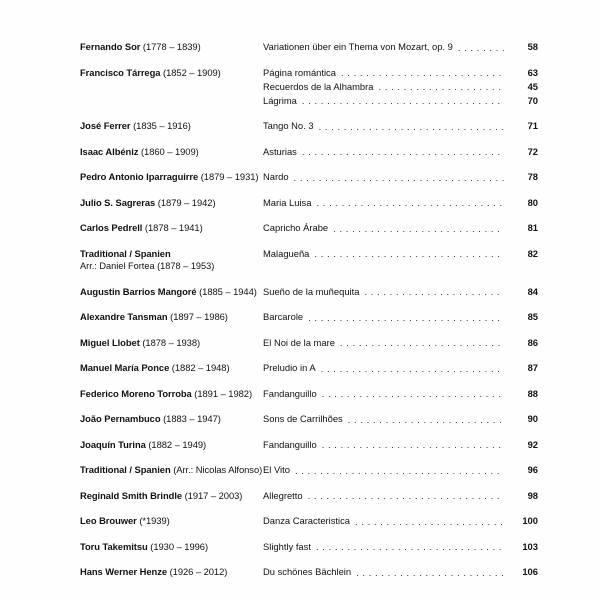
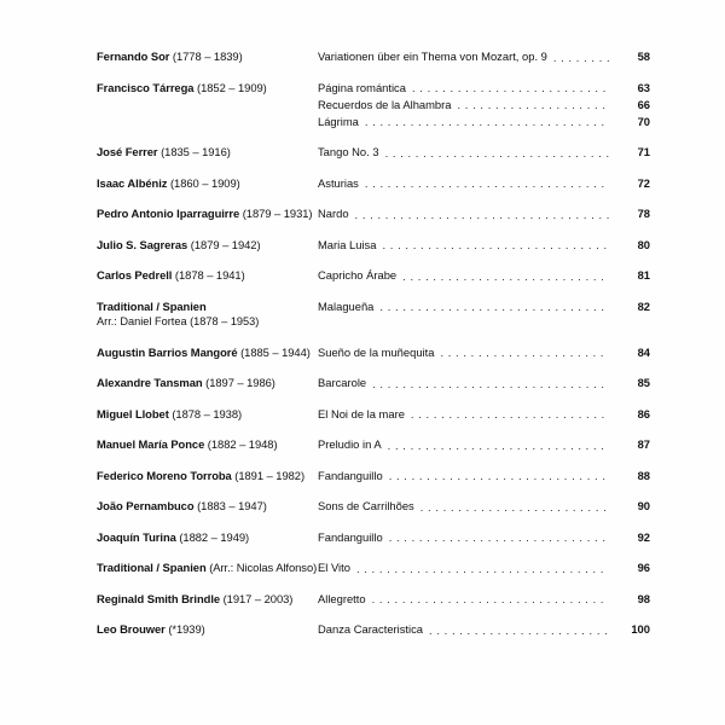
  Fernando Sor (1778 – 1839)
  Variationen über ein Thema von Mozart, op. 9
  58
  Francisco Tárrega (1852 – 1909)
  Página romántica
  63
  Recuerdos de la Alhambra
- 45
+ 66
  Lágrima
  70
  José Ferrer (1835 – 1916)
  Tango No. 3
  71
  Isaac Albéniz (1860 – 1909)
  Asturias
  72
  Pedro Antonio Iparraguirre (1879 – 1931)
  Nardo
  78
  Julio S. Sagreras (1879 – 1942)
  Maria Luisa
  80
  Carlos Pedrell (1878 – 1941)
  Capricho Árabe
  81
  Traditional / Spanien
  Arr.: Daniel Fortea (1878 – 1953)
  Malagueña
  82
  Augustin Barrios Mangoré (1885 – 1944)
  Sueño de la muñequita
  84
  Alexandre Tansman (1897 – 1986)
  Barcarole
  85
  Miguel Llobet (1878 – 1938)
  El Noi de la mare
  86
  Manuel María Ponce (1882 – 1948)
  Preludio in A
  87
  Federico Moreno Torroba (1891 – 1982)
  Fandanguillo
  88
  João Pernambuco (1883 – 1947)
  Sons de Carrilhões
  90
  Joaquín Turina (1882 – 1949)
  Fandanguillo
  92
  Traditional / Spanien (Arr.: Nicolas Alfonso)
  El Vito
  96
  Reginald Smith Brindle (1917 – 2003)
  Allegretto
  98
  Leo Brouwer (*1939)
  Danza Caracteristica
  100
- Toru Takemitsu (1930 – 1996)
- Slightly fast
- 103
- Hans Werner Henze (1926 – 2012)
- Du schönes Bächlein
- 106
